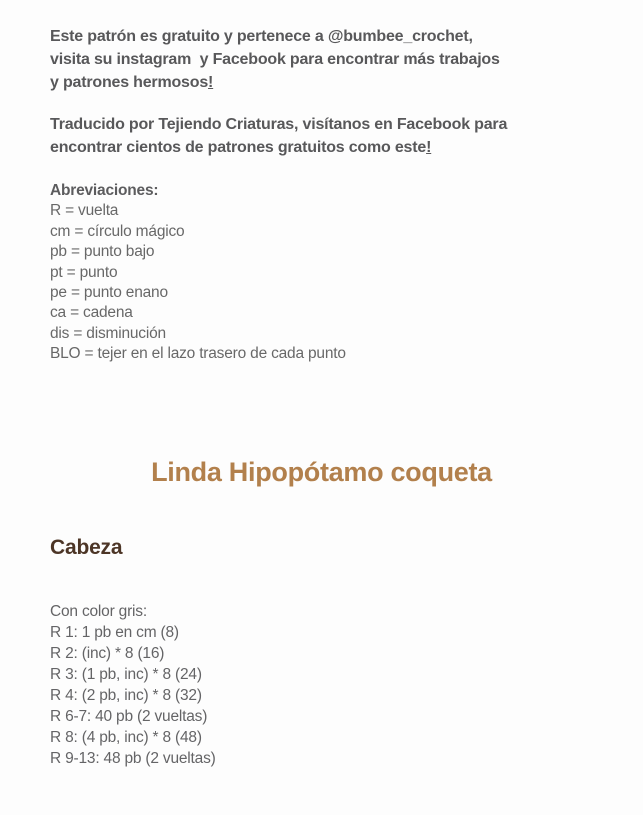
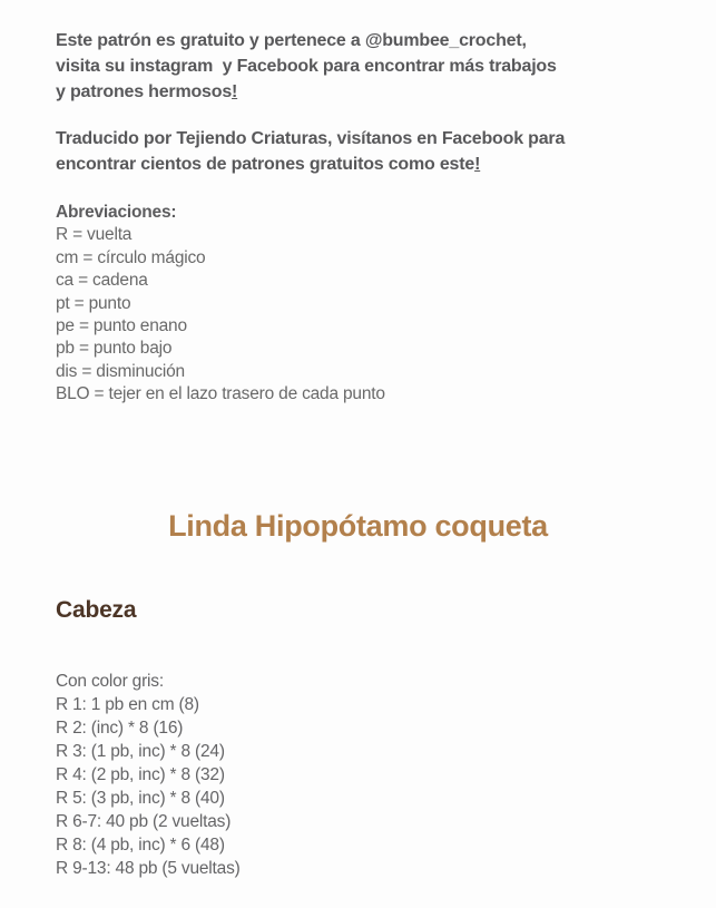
  Este patrón es gratuito y pertenece a @bumbee_crochet,
  visita su instagram y Facebook para encontrar más trabajos
  y patrones hermosos!
  Traducido por Tejiendo Criaturas, visítanos en Facebook para
  encontrar cientos de patrones gratuitos como este!
  Abreviaciones:
  R = vuelta
  cm = círculo mágico
- pb = punto bajo
+ ca = cadena
  pt = punto
  pe = punto enano
- ca = cadena
+ pb = punto bajo
  dis = disminución
  BLO = tejer en el lazo trasero de cada punto
  Linda Hipopótamo coqueta
  Cabeza
  Con color gris:
  R 1: 1 pb en cm (8)
  R 2: (inc) * 8 (16)
  R 3: (1 pb, inc) * 8 (24)
  R 4: (2 pb, inc) * 8 (32)
+ R 5: (3 pb, inc) * 8 (40)
  R 6-7: 40 pb (2 vueltas)
- R 8: (4 pb, inc) * 8 (48)
+ R 8: (4 pb, inc) * 6 (48)
- R 9-13: 48 pb (2 vueltas)
+ R 9-13: 48 pb (5 vueltas)
